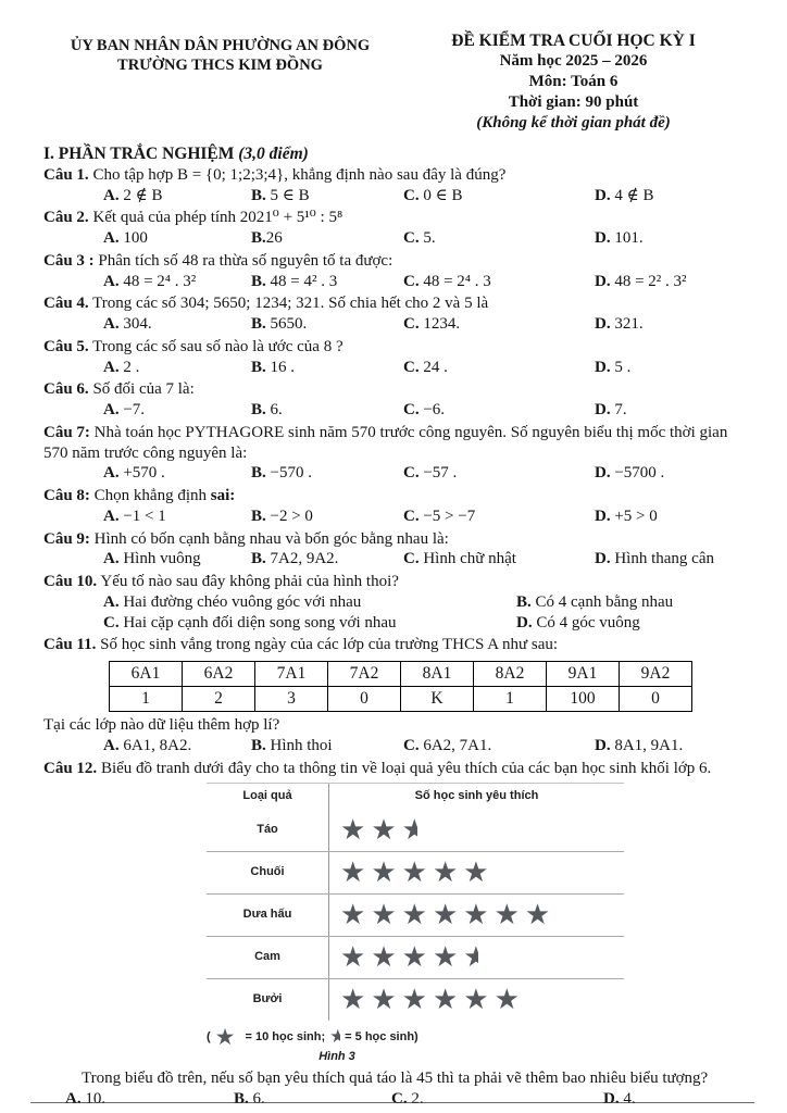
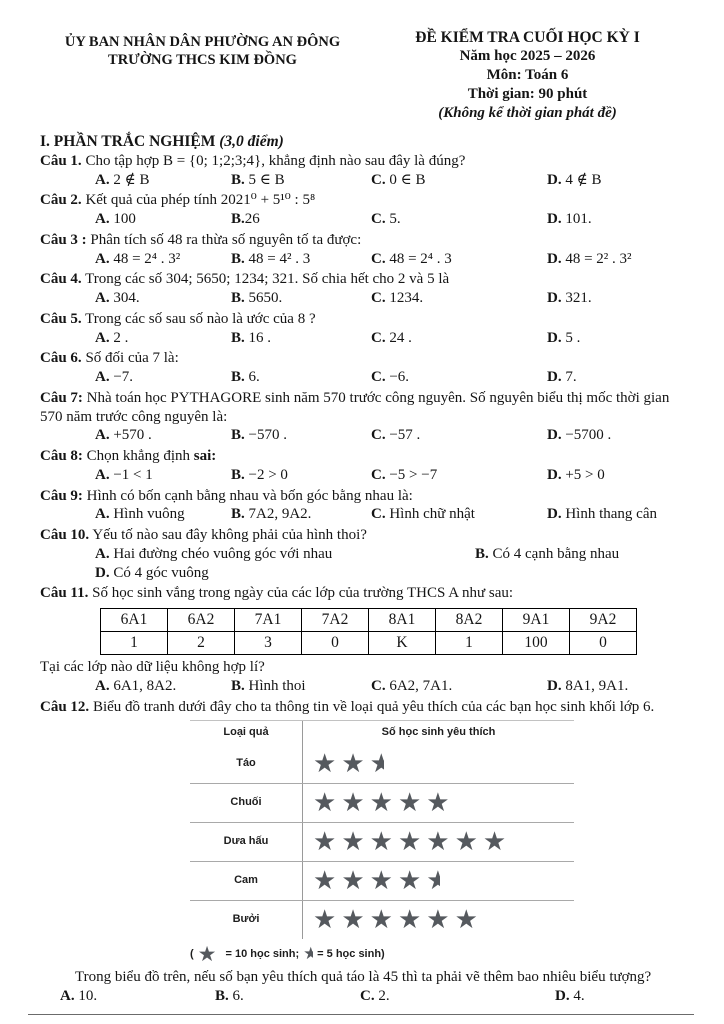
  ỦY BAN NHÂN DÂN PHƯỜNG AN ĐÔNG
  TRƯỜNG THCS KIM ĐỒNG
  ĐỀ KIỂM TRA CUỐI HỌC KỲ I
  Năm học 2025 – 2026
  Môn: Toán 6
  Thời gian: 90 phút
  (Không kể thời gian phát đề)
  I. PHẦN TRẮC NGHIỆM (3,0 điểm)
  Câu 1. Cho tập hợp B = {0; 1;2;3;4}, khẳng định nào sau đây là đúng?
  A. 2 ∉ B
  B. 5 ∈ B
  C. 0 ∈ B
  D. 4 ∉ B
  Câu 2. Kết quả của phép tính 2021⁰ + 5¹⁰ : 5⁸
  A. 100
  B.26
  C. 5.
  D. 101.
  Câu 3 : Phân tích số 48 ra thừa số nguyên tố ta được:
  A. 48 = 2⁴ . 3²
  B. 48 = 4² . 3
  C. 48 = 2⁴ . 3
  D. 48 = 2² . 3²
  Câu 4. Trong các số 304; 5650; 1234; 321. Số chia hết cho 2 và 5 là
  A. 304.
  B. 5650.
  C. 1234.
  D. 321.
  Câu 5. Trong các số sau số nào là ước của 8 ?
  A. 2 .
  B. 16 .
  C. 24 .
  D. 5 .
  Câu 6. Số đối của 7 là:
  A. −7.
  B. 6.
  C. −6.
  D. 7.
  Câu 7: Nhà toán học PYTHAGORE sinh năm 570 trước công nguyên. Số nguyên biểu thị mốc thời gian 570 năm trước công nguyên là:
  A. +570 .
  B. −570 .
  C. −57 .
  D. −5700 .
  Câu 8: Chọn khẳng định sai:
  A. −1 < 1
  B. −2 > 0
  C. −5 > −7
  D. +5 > 0
  Câu 9: Hình có bốn cạnh bằng nhau và bốn góc bằng nhau là:
  A. Hình vuông
  B. 7A2, 9A2.
  C. Hình chữ nhật
  D. Hình thang cân
  Câu 10. Yếu tố nào sau đây không phải của hình thoi?
  A. Hai đường chéo vuông góc với nhau
  B. Có 4 cạnh bằng nhau
- C. Hai cặp cạnh đối diện song song với nhau
  D. Có 4 góc vuông
  Câu 11. Số học sinh vắng trong ngày của các lớp của trường THCS A như sau:
  6A1	6A2	7A1	7A2	8A1	8A2	9A1	9A2
  1	2	3	0	K	1	100	0
- Tại các lớp nào dữ liệu thêm hợp lí?
+ Tại các lớp nào dữ liệu không hợp lí?
  A. 6A1, 8A2.
  B. Hình thoi
  C. 6A2, 7A1.
  D. 8A1, 9A1.
  Câu 12. Biểu đồ tranh dưới đây cho ta thông tin về loại quả yêu thích của các bạn học sinh khối lớp 6.
  Loại quả
  Số học sinh yêu thích
  Táo
  ★
  ★
  ★
  Chuối
  ★
  ★
  ★
  ★
  ★
  Dưa hấu
  ★
  ★
  ★
  ★
  ★
  ★
  ★
  Cam
  ★
  ★
  ★
  ★
  ★
  Bưởi
  ★
  ★
  ★
  ★
  ★
  ★
  (
  ★
  = 10 học sinh;
  ★
  = 5 học sinh)
- Hình 3
  Trong biểu đồ trên, nếu số bạn yêu thích quả táo là 45 thì ta phải vẽ thêm bao nhiêu biểu tượng?
  A. 10.
  B. 6.
  C. 2.
  D. 4.
